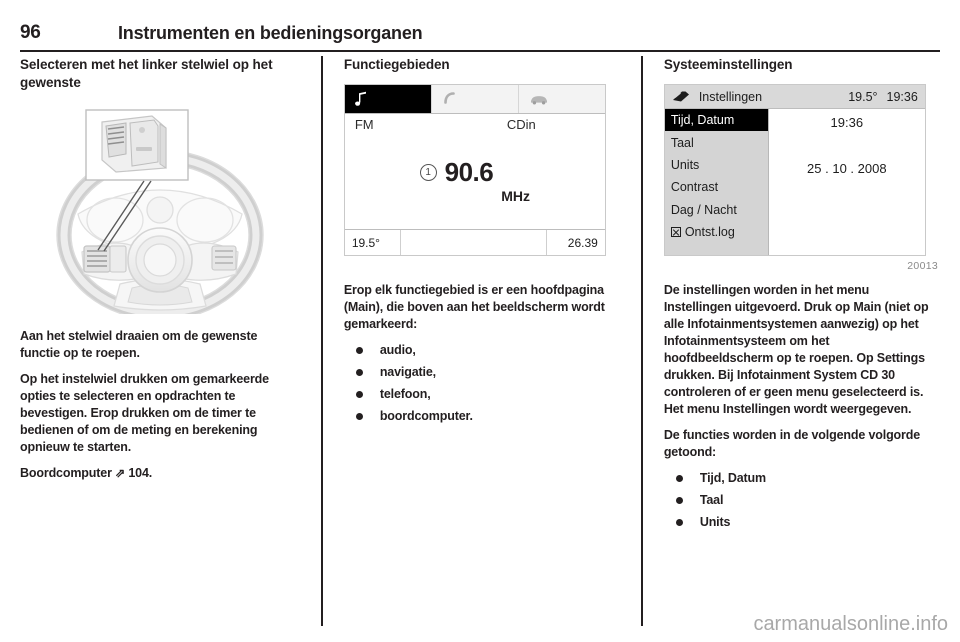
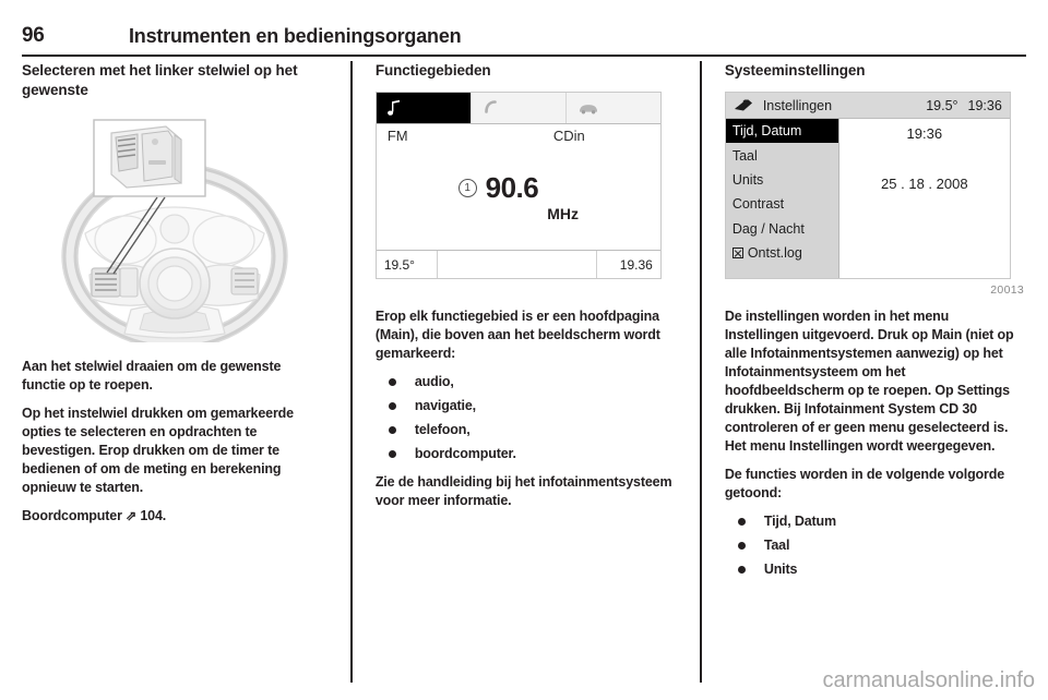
  96
  Instrumenten en bedieningsorganen
  Selecteren met het linker stelwiel op het gewenste
  Aan het stelwiel draaien om de gewenste functie op te roepen.
  Op het instelwiel drukken om gemarkeerde opties te selecteren en opdrachten te bevestigen. Erop drukken om de timer te bedienen of om de meting en berekening opnieuw te starten.
  Boordcomputer ⇗ 104.
  Functiegebieden
  FM
  CDin
  1
  90.6
  MHz
  19.5°
- 26.39
+ 19.36
  Erop elk functiegebied is er een hoofdpagina (Main), die boven aan het beeldscherm wordt gemarkeerd:
  audio,
  navigatie,
  telefoon,
  boordcomputer.
+ Zie de handleiding bij het infotainmentsysteem voor meer informatie.
  Systeeminstellingen
  Instellingen
  19.5°
  19:36
  Tijd, Datum
  Taal
  Units
  Contrast
  Dag / Nacht
  Ontst.log
  19:36
- 25 . 10 . 2008
+ 25 . 18 . 2008
  20013
  De instellingen worden in het menu Instellingen uitgevoerd. Druk op Main (niet op alle Infotainmentsystemen aanwezig) op het Infotainmentsysteem om het hoofdbeeldscherm op te roepen. Op Settings drukken. Bij Infotainment System CD 30 controleren of er geen menu geselecteerd is. Het menu Instellingen wordt weergegeven.
  De functies worden in de volgende volgorde getoond:
  Tijd, Datum
  Taal
  Units
  carmanualsonline.info
